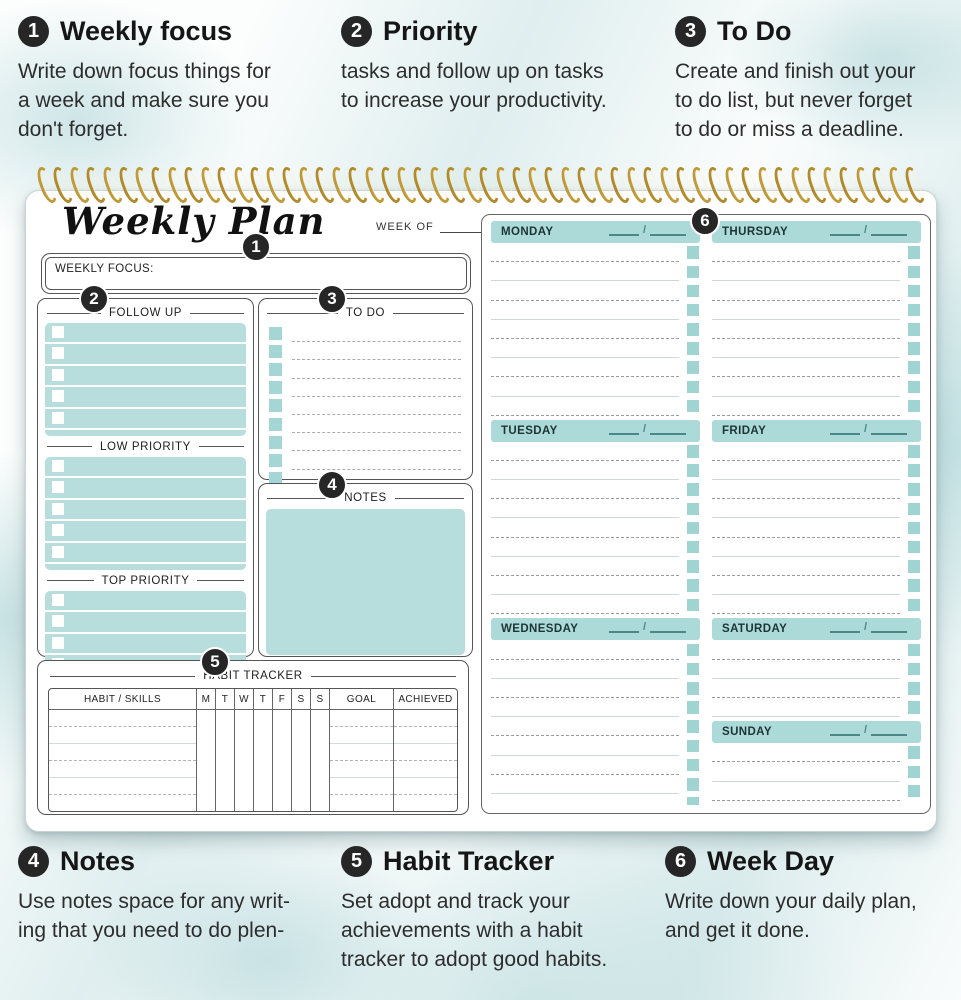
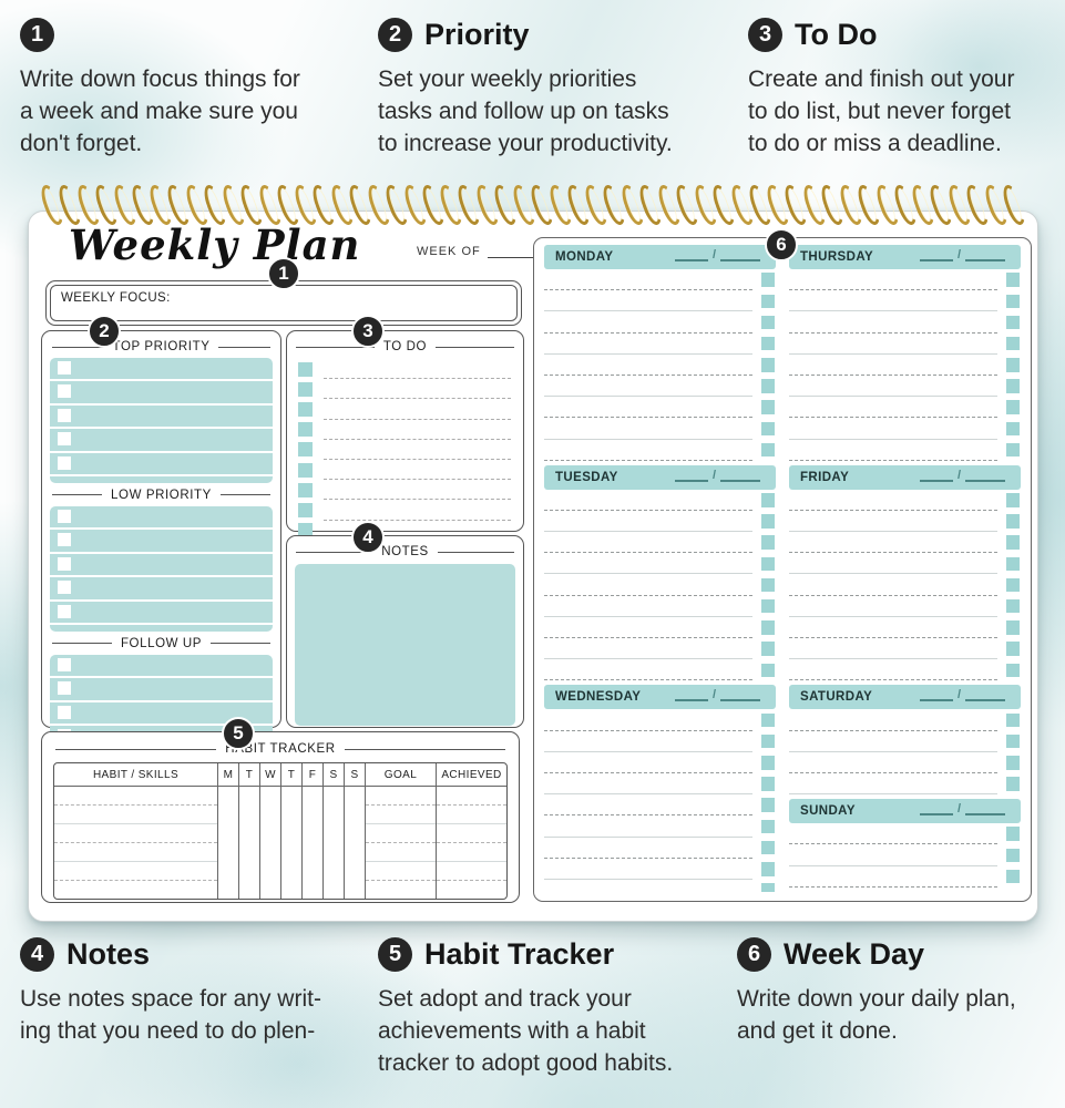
  1
- Weekly focus
  Write down focus things for
  a week and make sure you
  don't forget.
  2
  Priority
+ Set your weekly priorities
  tasks and follow up on tasks
  to increase your productivity.
  3
  To Do
  Create and finish out your
  to do list, but never forget
  to do or miss a deadline.
  Weekly Plan
  WEEK OF
  1
  2
  3
  4
  5
  6
  WEEKLY FOCUS:
- FOLLOW UP
+ TOP PRIORITY
  LOW PRIORITY
- TOP PRIORITY
+ FOLLOW UP
  TO DO
  NOTES
  HBIT TRACKER
  HABIT / SKILLS
  M
  T
  W
  T
  F
  S
  S
  GOAL
  ACHIEVED
  MONDAY
  /
  TUESDAY
  /
  WEDNESDAY
  /
  THURSDAY
  /
  FRIDAY
  /
  SATURDAY
  /
  SUNDAY
  /
  4
  Notes
  Use notes space for any writ-
  ing that you need to do plen-
  5
  Habit Tracker
  Set adopt and track your
  achievements with a habit
  tracker to adopt good habits.
  6
  Week Day
  Write down your daily plan,
  and get it done.
